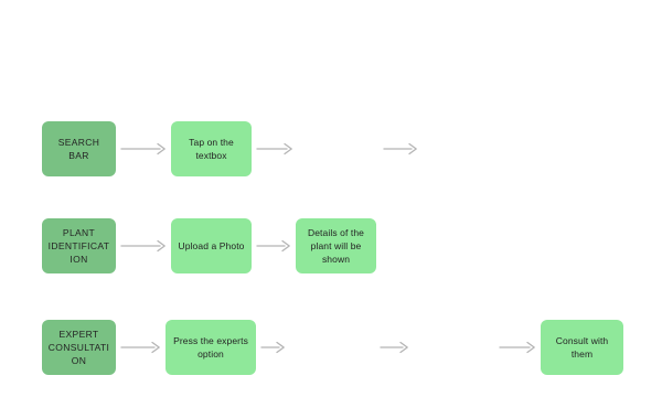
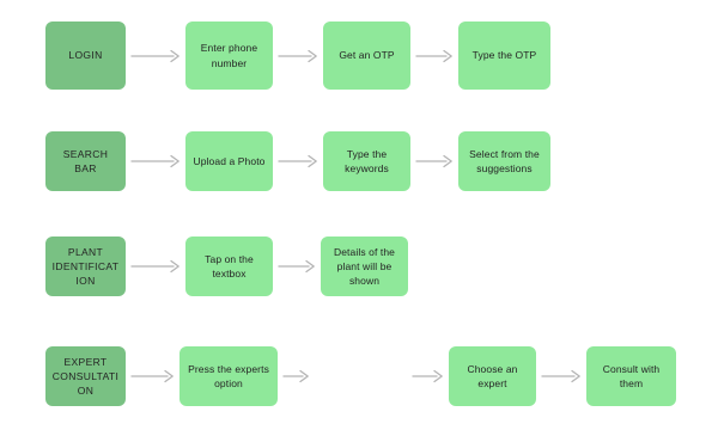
+ LOGIN
+ Enter phone number
+ Get an OTP
+ Type the OTP
  SEARCH BAR
- Tap on the textbox
+ Upload a Photo
+ Type the keywords
+ Select from the suggestions
  PLANT IDENTIFICATION
- Upload a Photo
+ Tap on the textbox
  Details of the plant will be shown
  EXPERT CONSULTATION
  Press the experts option
+ Choose an expert
  Consult with them
